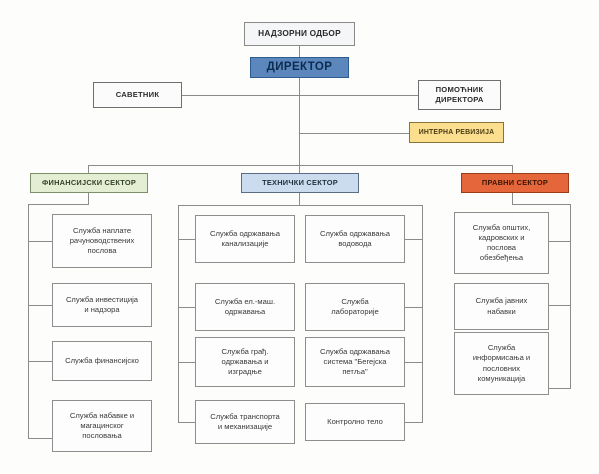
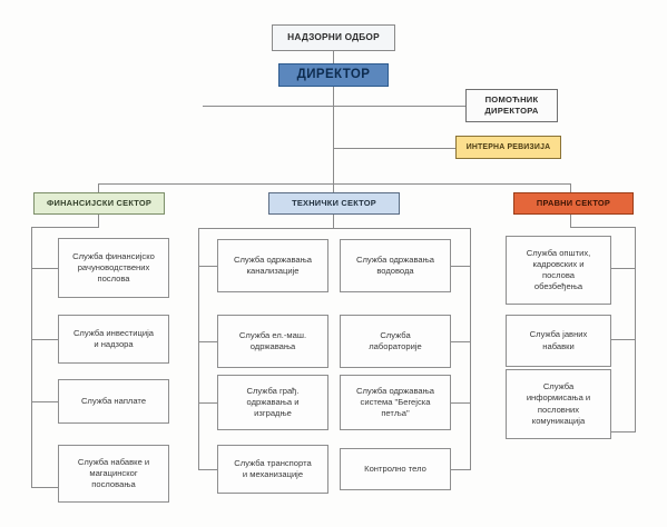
  НАДЗОРНИ ОДБОР
  ДИРЕКТОР
- САВЕТНИК
  ПОМОЋНИК
  ДИРЕКТОРА
  ФИНАНСИЈСКИ СЕКТОР
  ТЕХНИЧКИ СЕКТОР
  ПРАВНИ СЕКТОР
- Служба наплате
+ Служба финансијско
  рачуноводствених
  послова
  Служба инвестиција
  и надзора
- Служба финансијско
+ Служба наплате
  Служба набавке и
  магацинског
  пословања
  Служба одржавања
  канализације
  Служба ел.-маш.
  одржавања
  Служба грађ.
  одржавања и
  изградње
  Служба транспорта
  и механизације
  Служба одржавања
  водовода
  Служба
  лабораторије
  Служба одржавања
  система "Бегејска
  петља"
  Контролно тело
  Служба општих,
  кадровских и
  послова
  обезбеђења
  Служба јавних
  набавки
  Служба
  информисања и
  пословних
  комуникација
